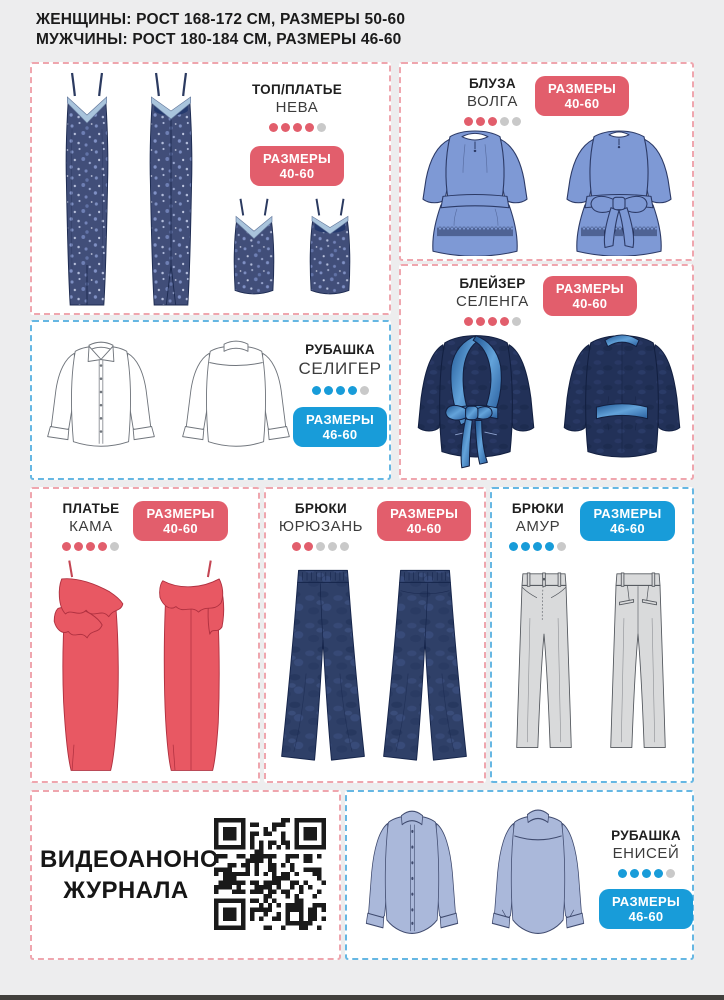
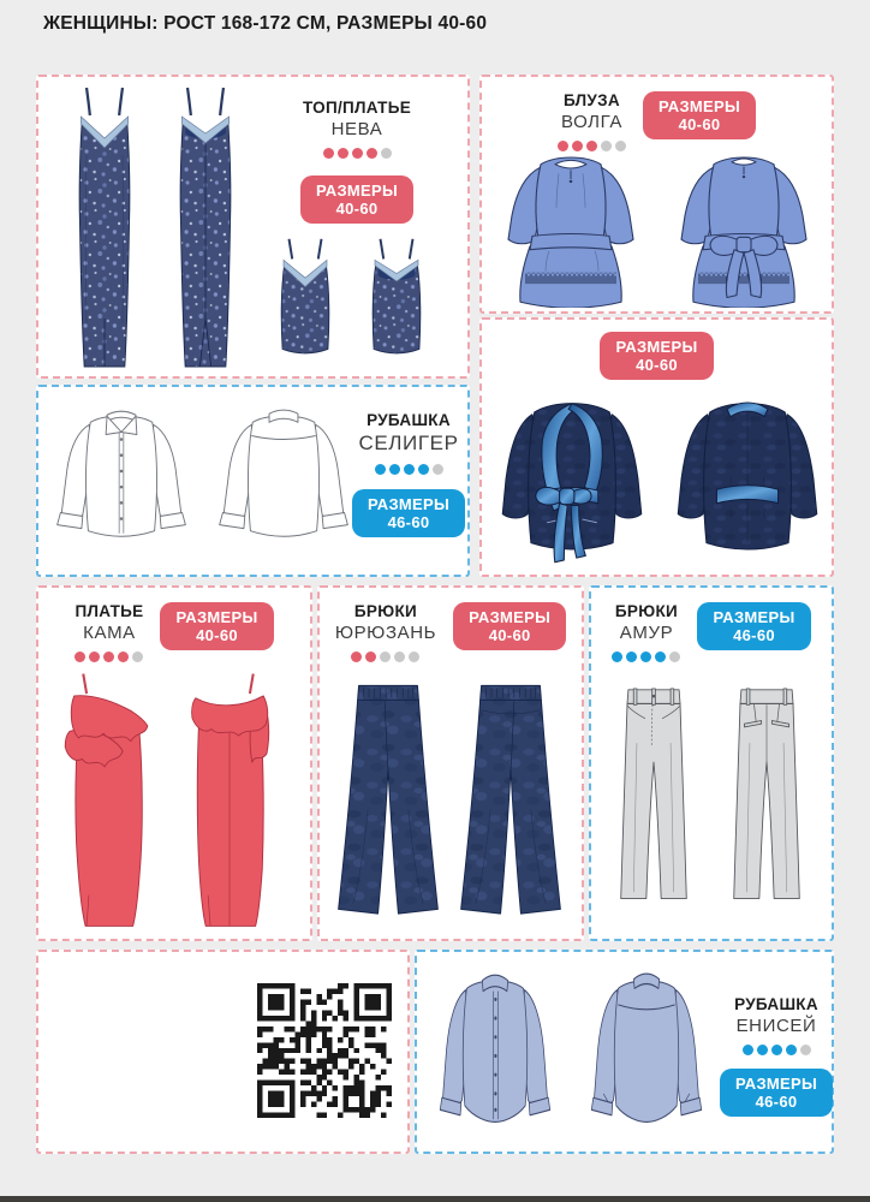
- ЖЕНЩИНЫ: РОСТ 168-172 СМ, РАЗМЕРЫ 50-60
+ ЖЕНЩИНЫ: РОСТ 168-172 СМ, РАЗМЕРЫ 40-60
- МУЖЧИНЫ: РОСТ 180-184 СМ, РАЗМЕРЫ 46-60
  ТОП/ПЛАТЬЕ
  НЕВА
  РАЗМЕРЫ
  40-60
  БЛУЗА
  ВОЛГА
  РАЗМЕРЫ
  40-60
- БЛЕЙЗЕР
- СЕЛЕНГА
  РАЗМЕРЫ
  40-60
  РУБАШКА
  СЕЛИГЕР
  РАЗМЕРЫ
  46-60
  ПЛАТЬЕ
  КАМА
  РАЗМЕРЫ
  40-60
  БРЮКИ
  ЮРЮЗАНЬ
  РАЗМЕРЫ
  40-60
  БРЮКИ
  АМУР
  РАЗМЕРЫ
  46-60
- ВИДЕОАНОНС
- ЖУРНАЛА
  РУБАШКА
  ЕНИСЕЙ
  РАЗМЕРЫ
  46-60
